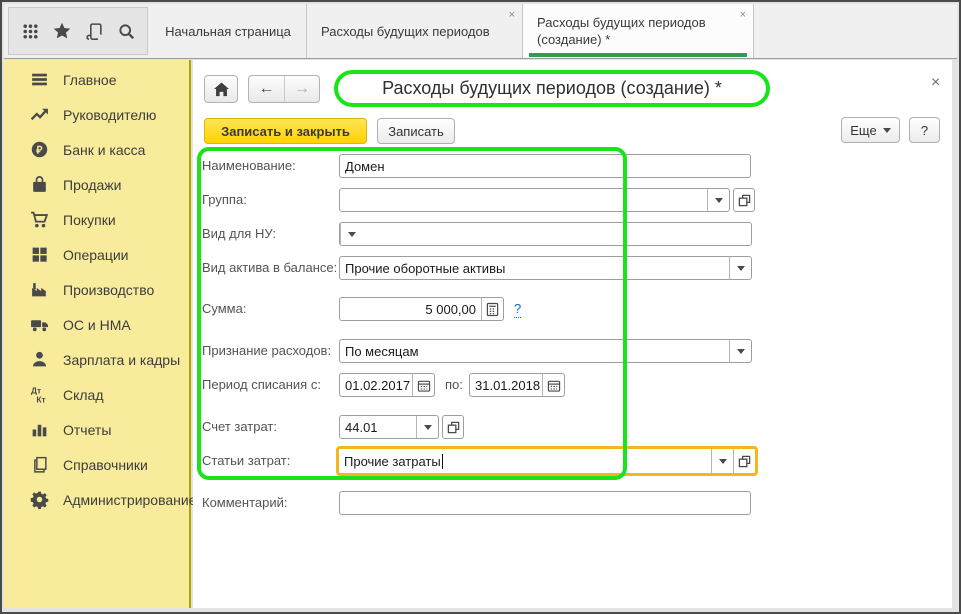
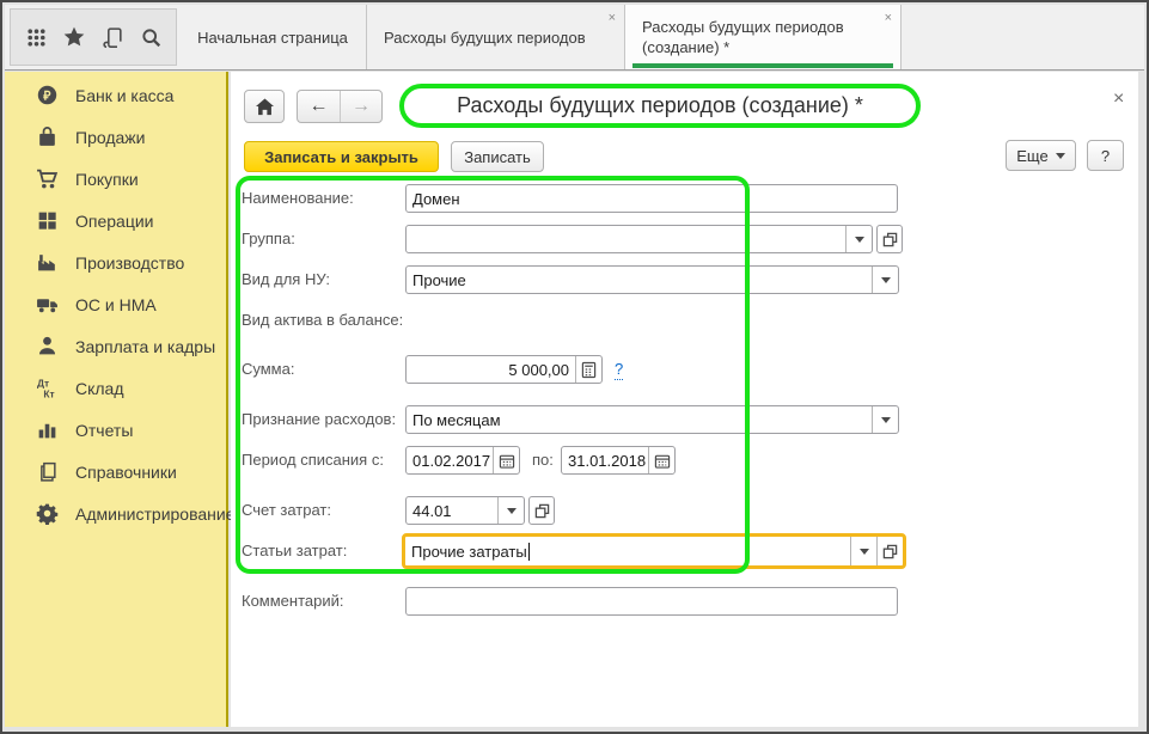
  Начальная страница
  Расходы будущих периодов
  ×
  Расходы будущих периодов (создание) *
  ×
- Главное
- Руководителю
  ₽
  Банк и касса
  Продажи
  Покупки
  Операции
  Производство
  ОС и НМА
  Зарплата и кадры
  Дт
  Кт
  Склад
  Отчеты
  Справочники
  Администрировани
  ←
  →
  Расходы будущих периодов (создание) *
  ×
  Записать и закрыть
  Записать
  Еще
  ?
  Наименование:
  Домен
  Группа:
  Вид для НУ:
+ Прочие
  Вид актива в балансе:
- Прочие оборотные активы
  Сумма:
  5 000,00
  ?
  Признание расходов:
  По месяцам
  Период списания с:
  01.02.2017
  по:
  31.01.2018
  Счет затрат:
  44.01
  Статьи затрат:
  Прочие затраты
  Комментарий:
